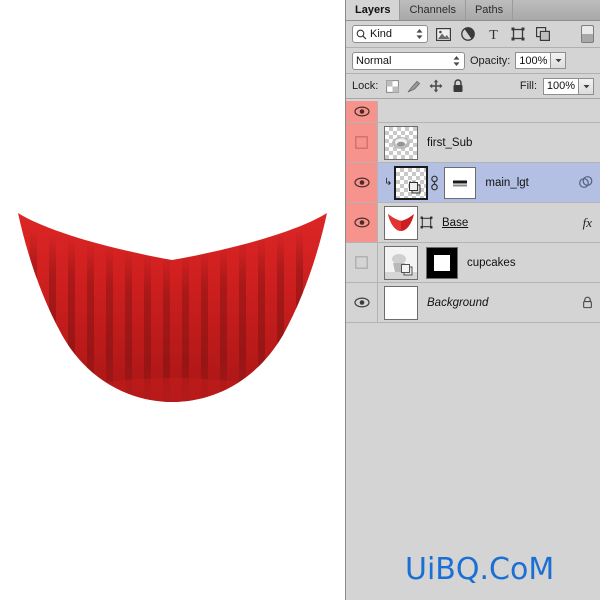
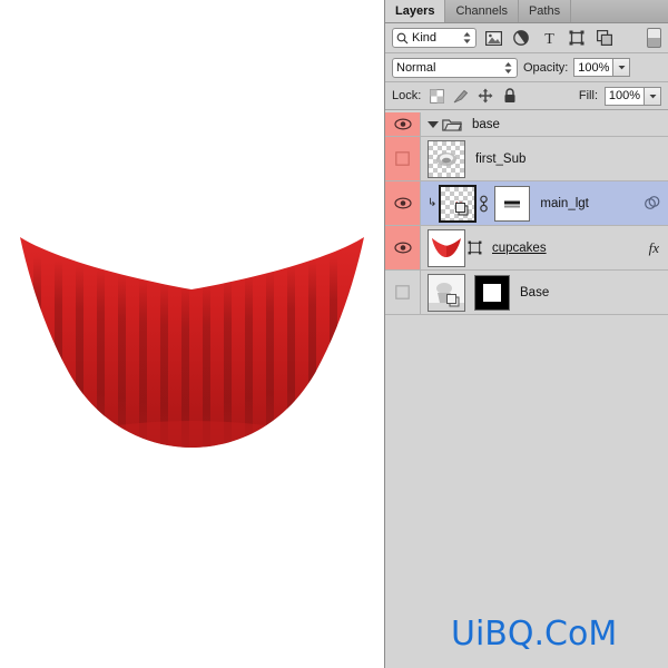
  Layers
  Channels
  Paths
  Kind
  T
  Normal
  Opacity:
  100%
  Lock:
  Fill:
  100%
+ base
  first_Sub
  ↳
  main_lgt
- Base
+ cupcakes
  fx
- cupcakes
+ Base
- Background
  UiBQ.CoM
